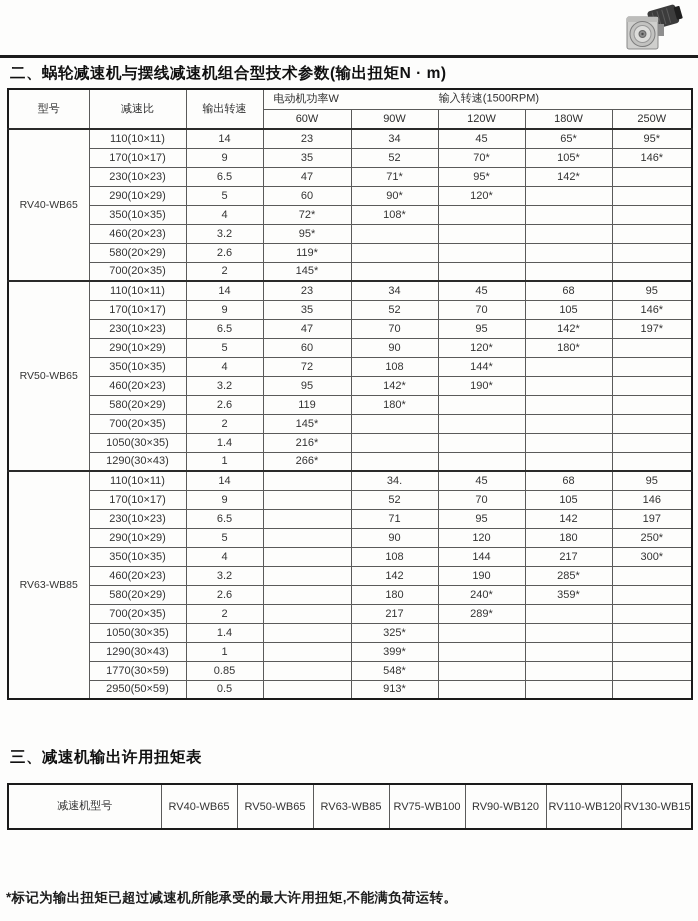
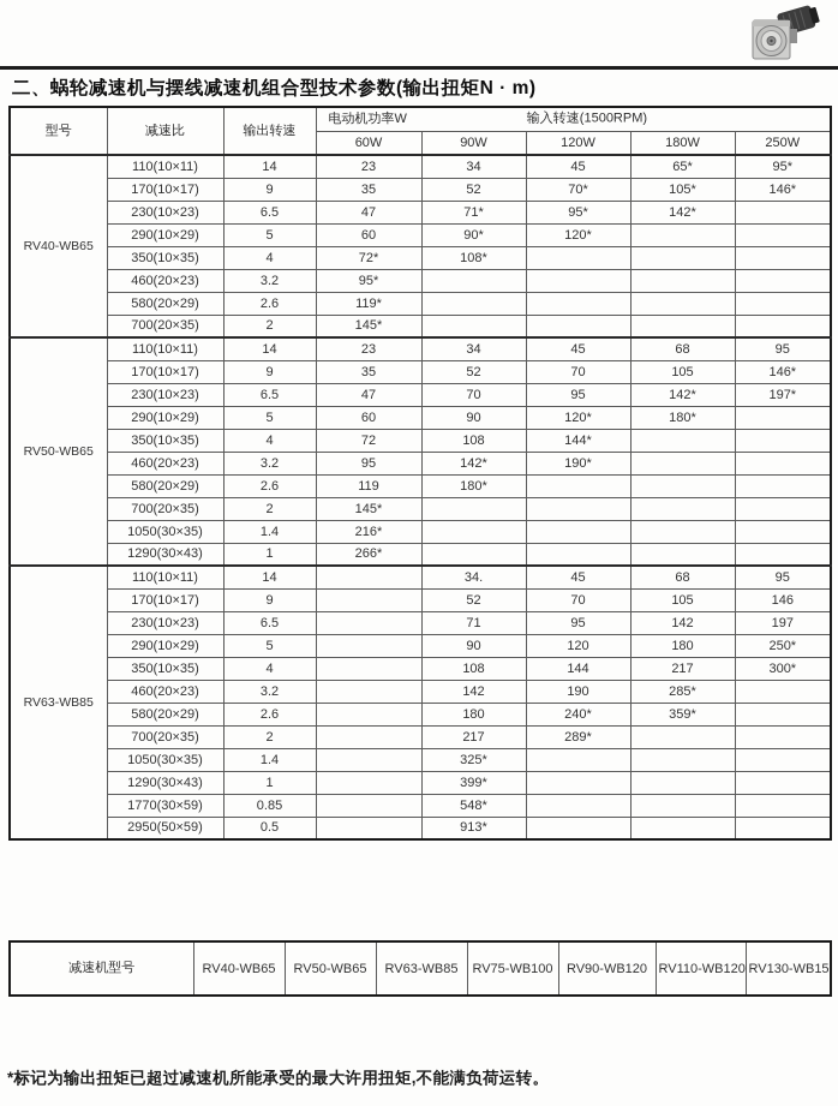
  二、蜗轮减速机与摆线减速机组合型技术参数(输出扭矩N · m)
  型号	减速比	输出转速	电动机功率W 输入转速(1500RPM)
  60W	90W	120W	180W	250W
  RV40-WB65	110(10×11)	14	23	34	45	65*	95*
  170(10×17)	9	35	52	70*	105*	146*
  230(10×23)	6.5	47	71*	95*	142*
  290(10×29)	5	60	90*	120*
  350(10×35)	4	72*	108*
  460(20×23)	3.2	95*
  580(20×29)	2.6	119*
  700(20×35)	2	145*
  RV50-WB65	110(10×11)	14	23	34	45	68	95
  170(10×17)	9	35	52	70	105	146*
  230(10×23)	6.5	47	70	95	142*	197*
  290(10×29)	5	60	90	120*	180*
  350(10×35)	4	72	108	144*
  460(20×23)	3.2	95	142*	190*
  580(20×29)	2.6	119	180*
  700(20×35)	2	145*
  1050(30×35)	1.4	216*
  1290(30×43)	1	266*
  RV63-WB85	110(10×11)	14		34.	45	68	95
  170(10×17)	9		52	70	105	146
  230(10×23)	6.5		71	95	142	197
  290(10×29)	5		90	120	180	250*
  350(10×35)	4		108	144	217	300*
  460(20×23)	3.2		142	190	285*
  580(20×29)	2.6		180	240*	359*
  700(20×35)	2		217	289*
  1050(30×35)	1.4		325*
  1290(30×43)	1		399*
  1770(30×59)	0.85		548*
  2950(50×59)	0.5		913*
- 三、减速机输出许用扭矩表
  减速机型号	RV40-WB65	RV50-WB65	RV63-WB85	RV75-WB100	RV90-WB120	RV110-WB120	RV130-WB15
  *标记为输出扭矩已超过减速机所能承受的最大许用扭矩,不能满负荷运转。
